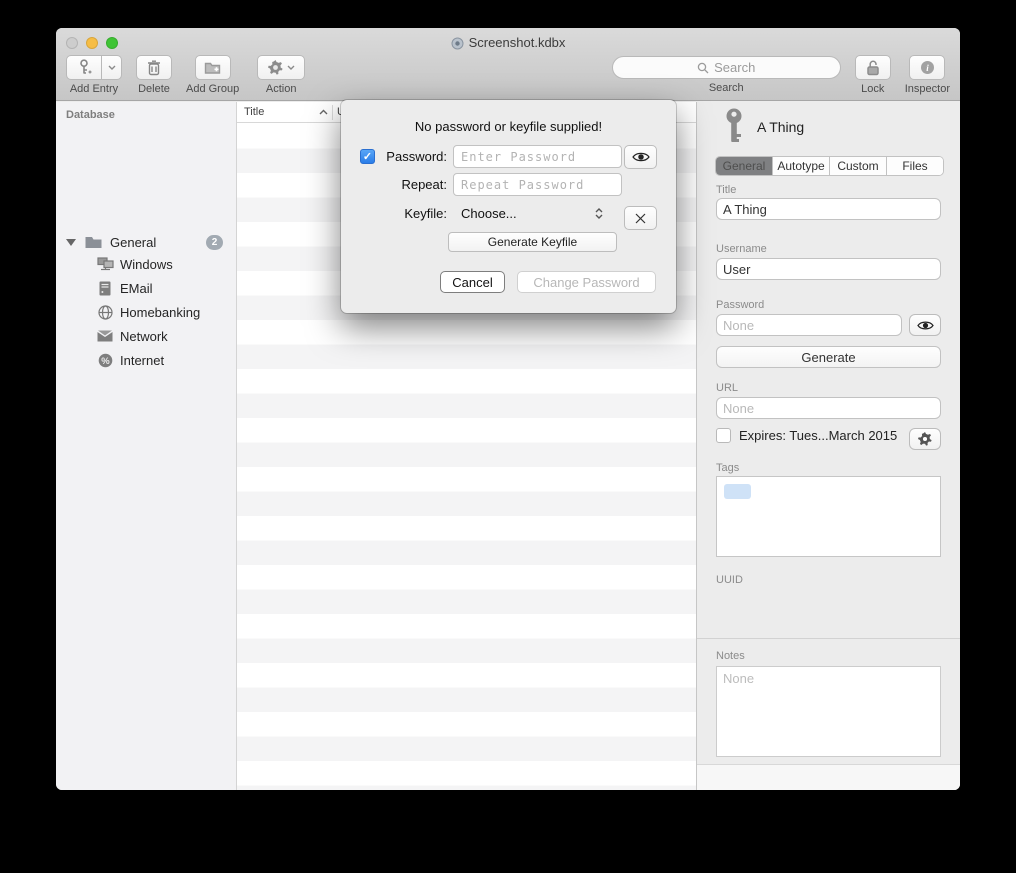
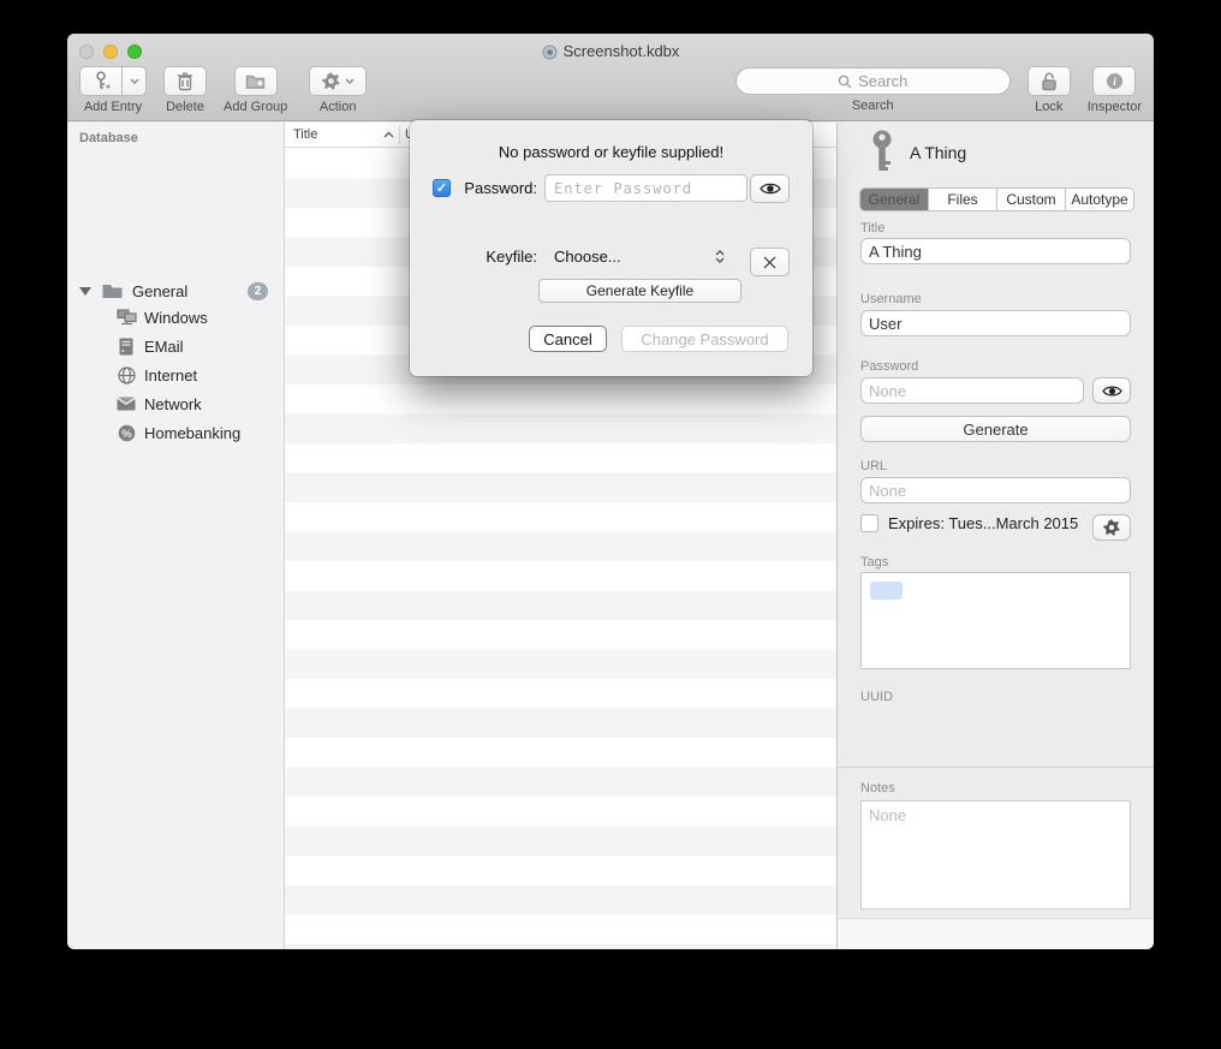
  Screenshot.kdbx
  Add Entry
  Delete
  Add Group
  Action
  Search
  Search
  Lock
  i
  Inspector
  Database
  General
  2
  Windows
  EMail
- Homebanking
+ Internet
  Network
  %
- Internet
+ Homebanking
  Title
  A Thing
  General
- Autotype
+ Files
  Custom
- Files
+ Autotype
  Title
  A Thing
  Username
  User
  Password
  None
  Generate
  URL
  None
  Expires: Tues...March 2015
  Tags
  UUID
  Notes
  None
  No password or keyfile supplied!
  ✓
  Password:
  Enter Password
- Repeat:
- Repeat Password
  Keyfile:
  Choose...
  Generate Keyfile
  Cancel
  Change Password
